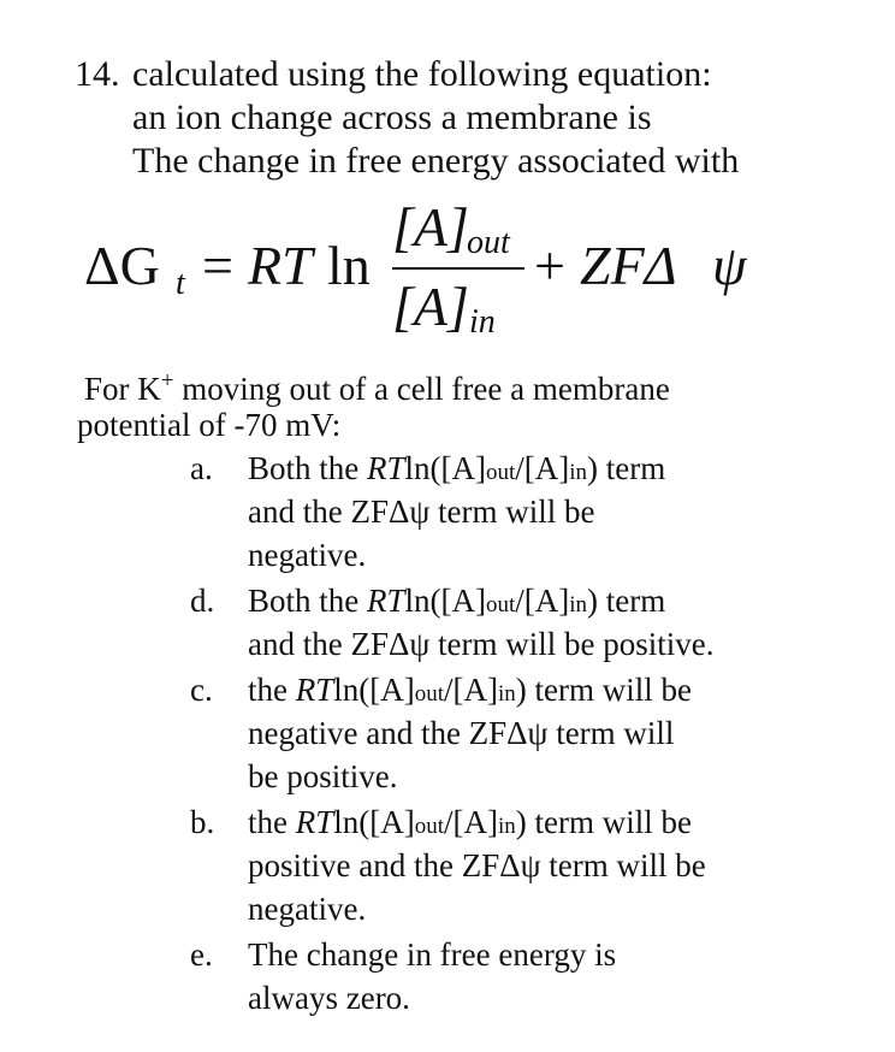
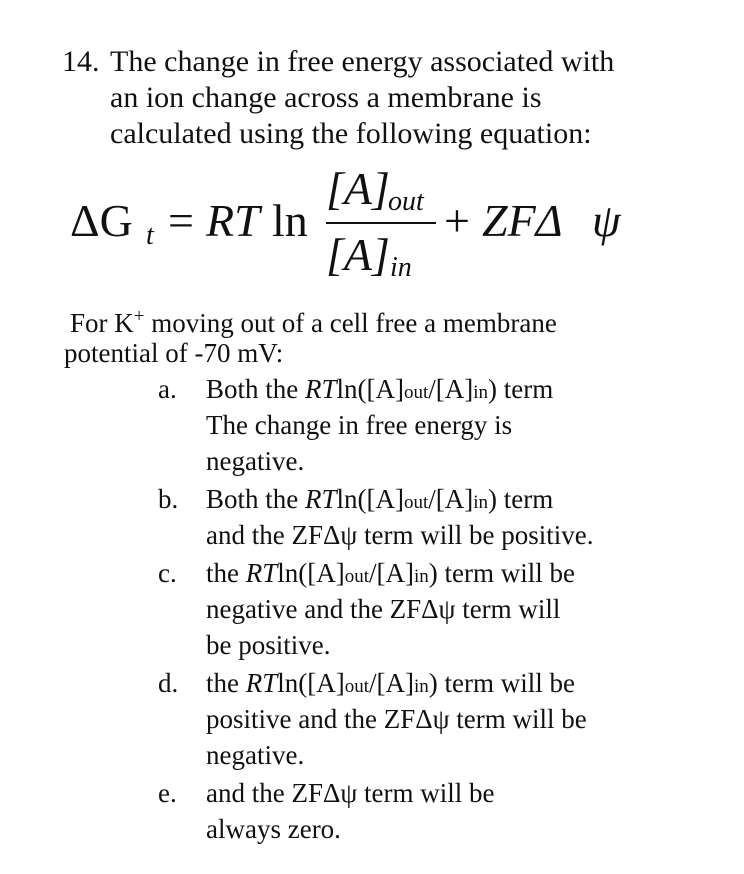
  14.
- calculated using the following equation:
+ The change in free energy associated with
  an ion change across a membrane is
- The change in free energy associated with
+ calculated using the following equation:
  ΔG
  t
  =
  RT
  ln
  [A]
  out
  [A]
  in
  +
  ZFΔ
  ψ
  For K+ moving out of a cell free a membrane
  potential of -70 mV:
  a.
  Both the RTln([A]out/[A]in) term
- and the ZFΔψ term will be
+ The change in free energy is
  negative.
- d.
+ b.
  Both the RTln([A]out/[A]in) term
  and the ZFΔψ term will be positive.
  c.
  the RTln([A]out/[A]in) term will be
  negative and the ZFΔψ term will
  be positive.
- b.
+ d.
  the RTln([A]out/[A]in) term will be
  positive and the ZFΔψ term will be
  negative.
  e.
- The change in free energy is
+ and the ZFΔψ term will be
  always zero.
